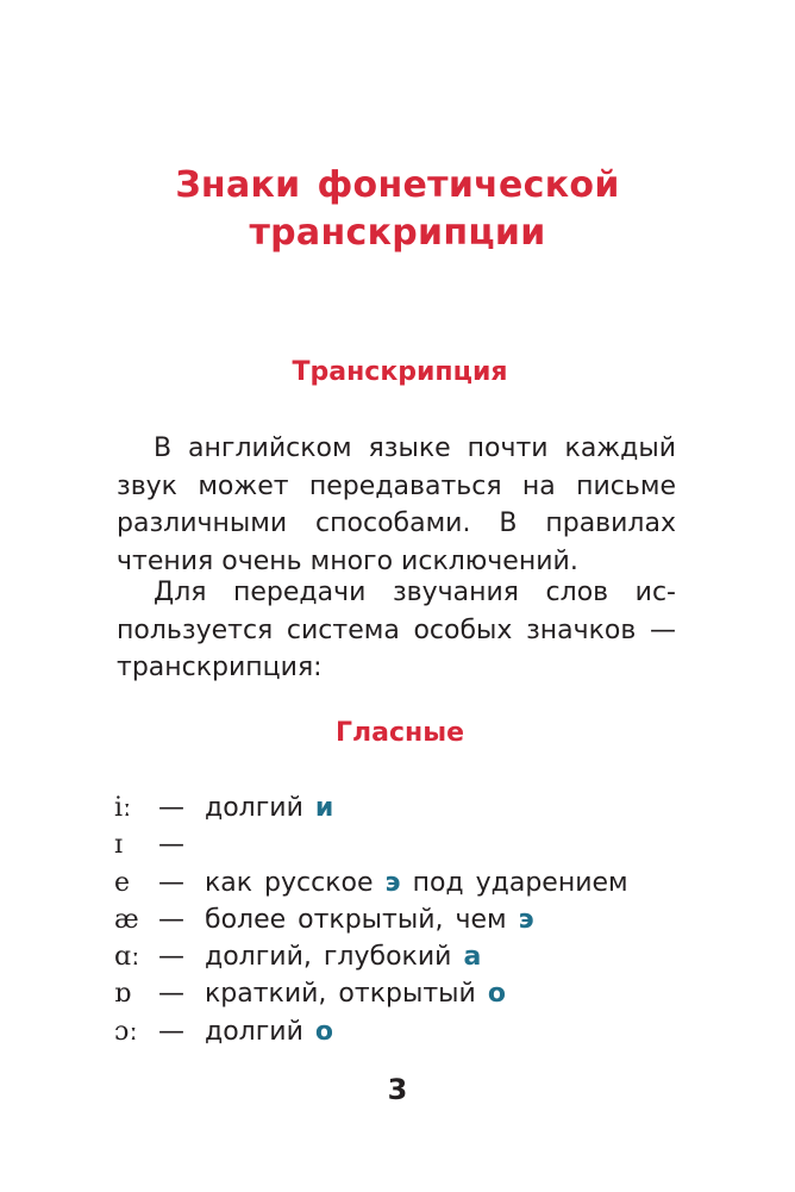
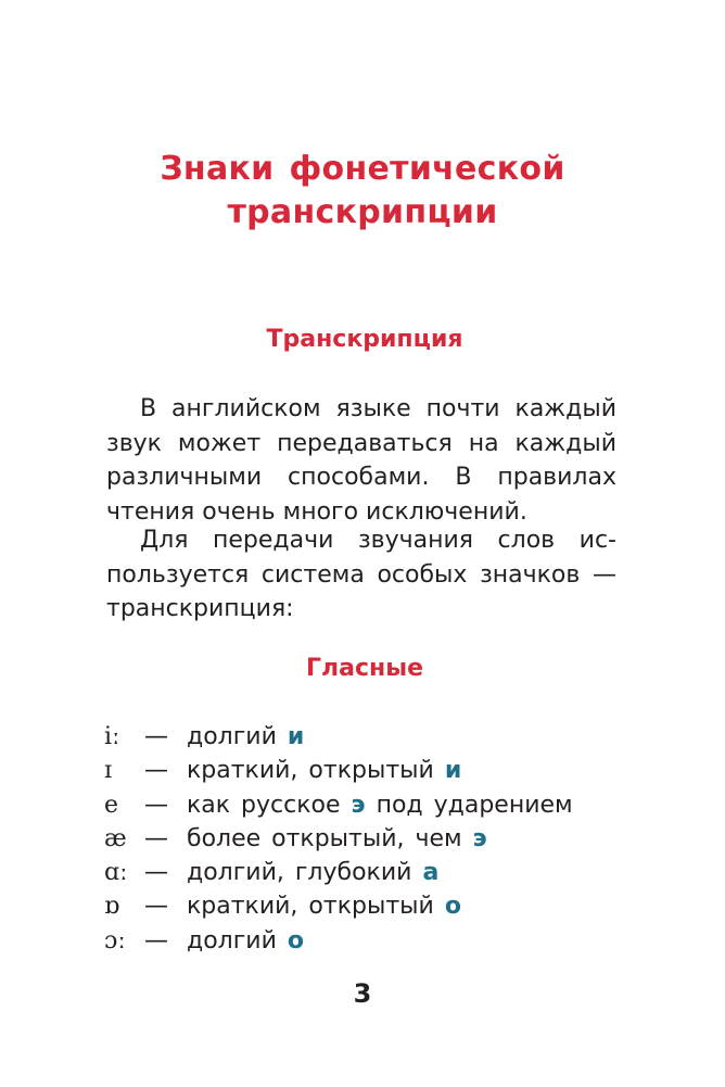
  Знаки фонетической
  транскрипции
  Транскрипция
  В английском языке почти каждый
- звук может передаваться на письме
+ звук может передаваться на каждый
  различными способами. В правилах
  чтения очень много исключений.
  Для передачи звучания слов ис-
  пользуется система особых значков —
  транскрипция:
  Гласные
  iː
  —
  долгий и
  ɪ
  —
+ краткий, открытый и
  e
  —
  как русское э под ударением
  æ
  —
  более открытый, чем э
  ɑː
  —
  долгий, глубокий а
  ɒ
  —
  краткий, открытый о
  ɔː
  —
  долгий о
  3
